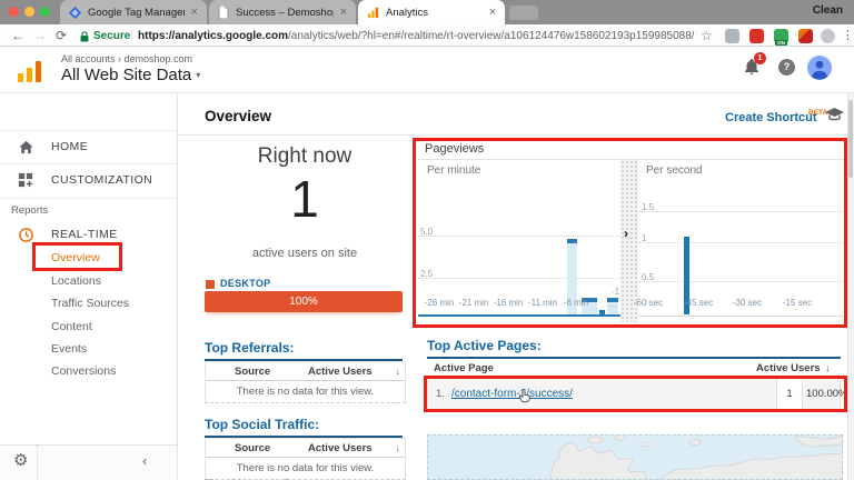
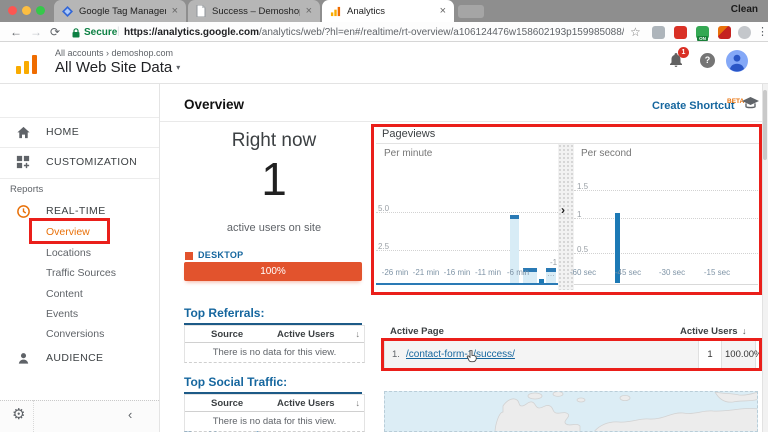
  Google Tag Manage
  ×
  Success – Demosho
  ×
  Analytics
  ×
  Clean
  ←
  →
  ⟳
  Secure
  |
  https://analytics.google.com/analytics/web/?hl=en#/realtime/rt-overview/a106124476w158602193p159985088/
  ☆
  ⋮
  All accounts › demoshop.com
  All Web Site Data ▾
  ?
  HOME
  CUSTOMIZATION
  Reports
  REAL-TIME
  Overview
  Locations
  Traffic Sources
  Content
  Events
  Conversions
+ AUDIENCE
  ⚙
  ‹
  Overview
  Create Shortcut
  Right now
  1
  active users on site
  DESKTOP
  100%
  Pageviews
  Per minute
  5.0
  2.5
  -26 min
  -21 min
  -16 min
  -11 min
  -6 min
  -1
  …
  ›
  Per second
  1.5
  1
  0.5
  -60 sec
  -45 sec
  -30 sec
  -15 sec
  Top Referrals:
  Source
  Active Users
  ↓
  There is no data for this view.
  Top Social Traffic:
  Source
  Active Users
  ↓
  There is no data for this view.
- Top Active Pages:
  Active Page
  Active Users
  ↓
  1.
  /contact-form-/success/
  1
  100.00%
